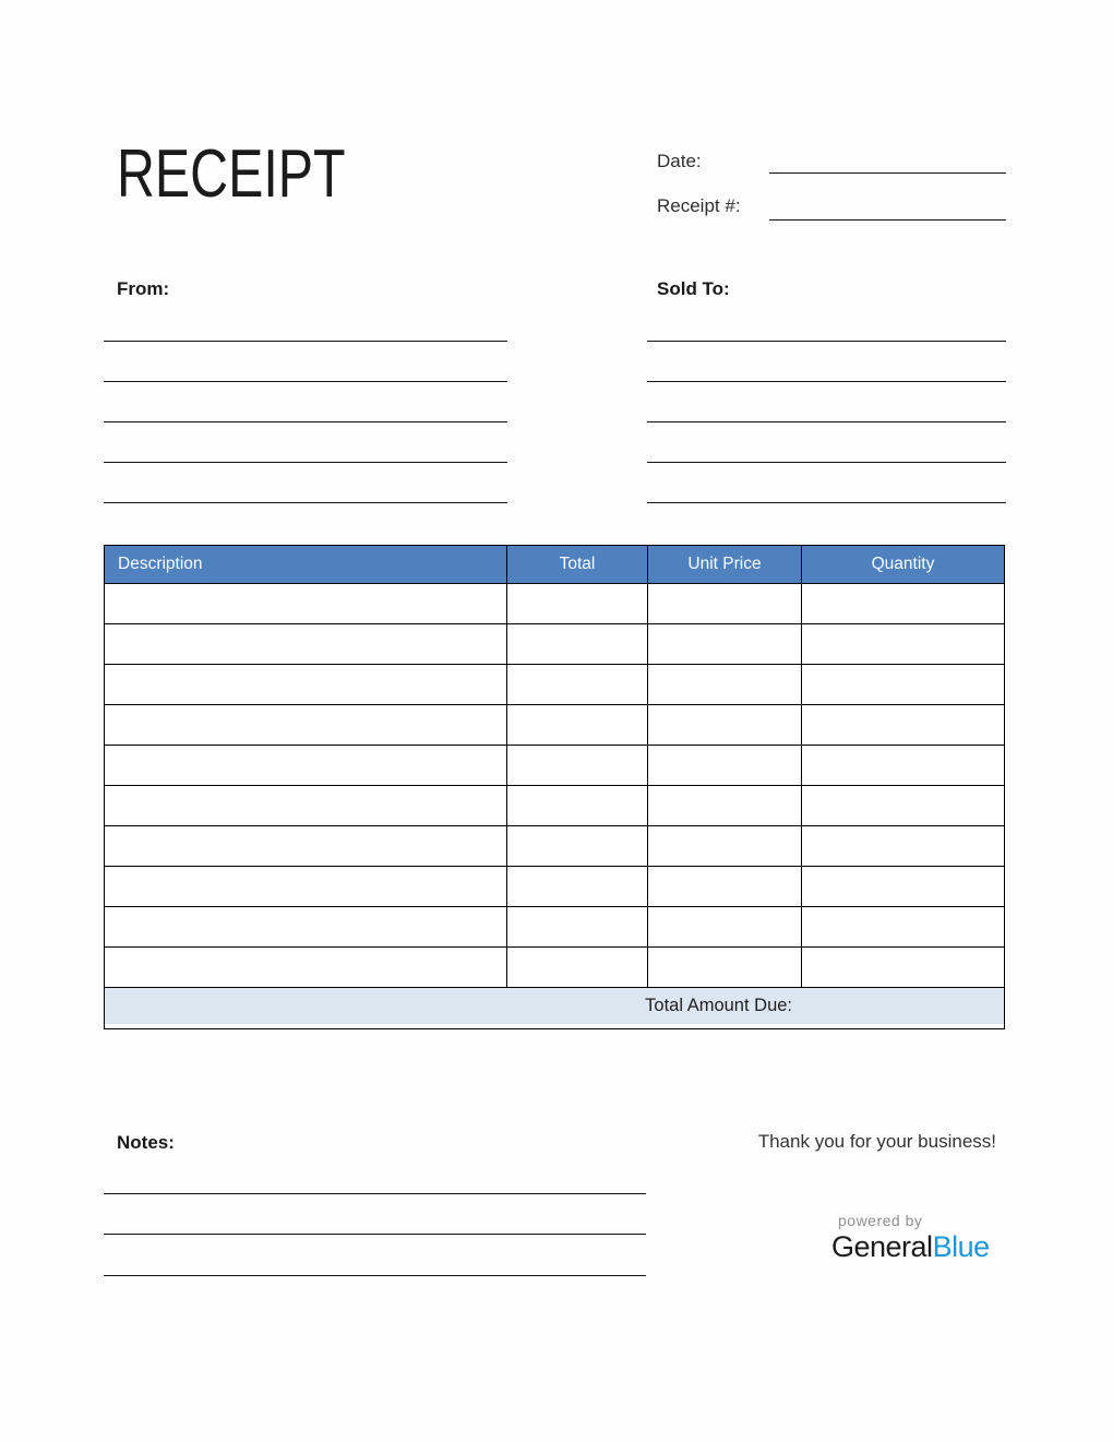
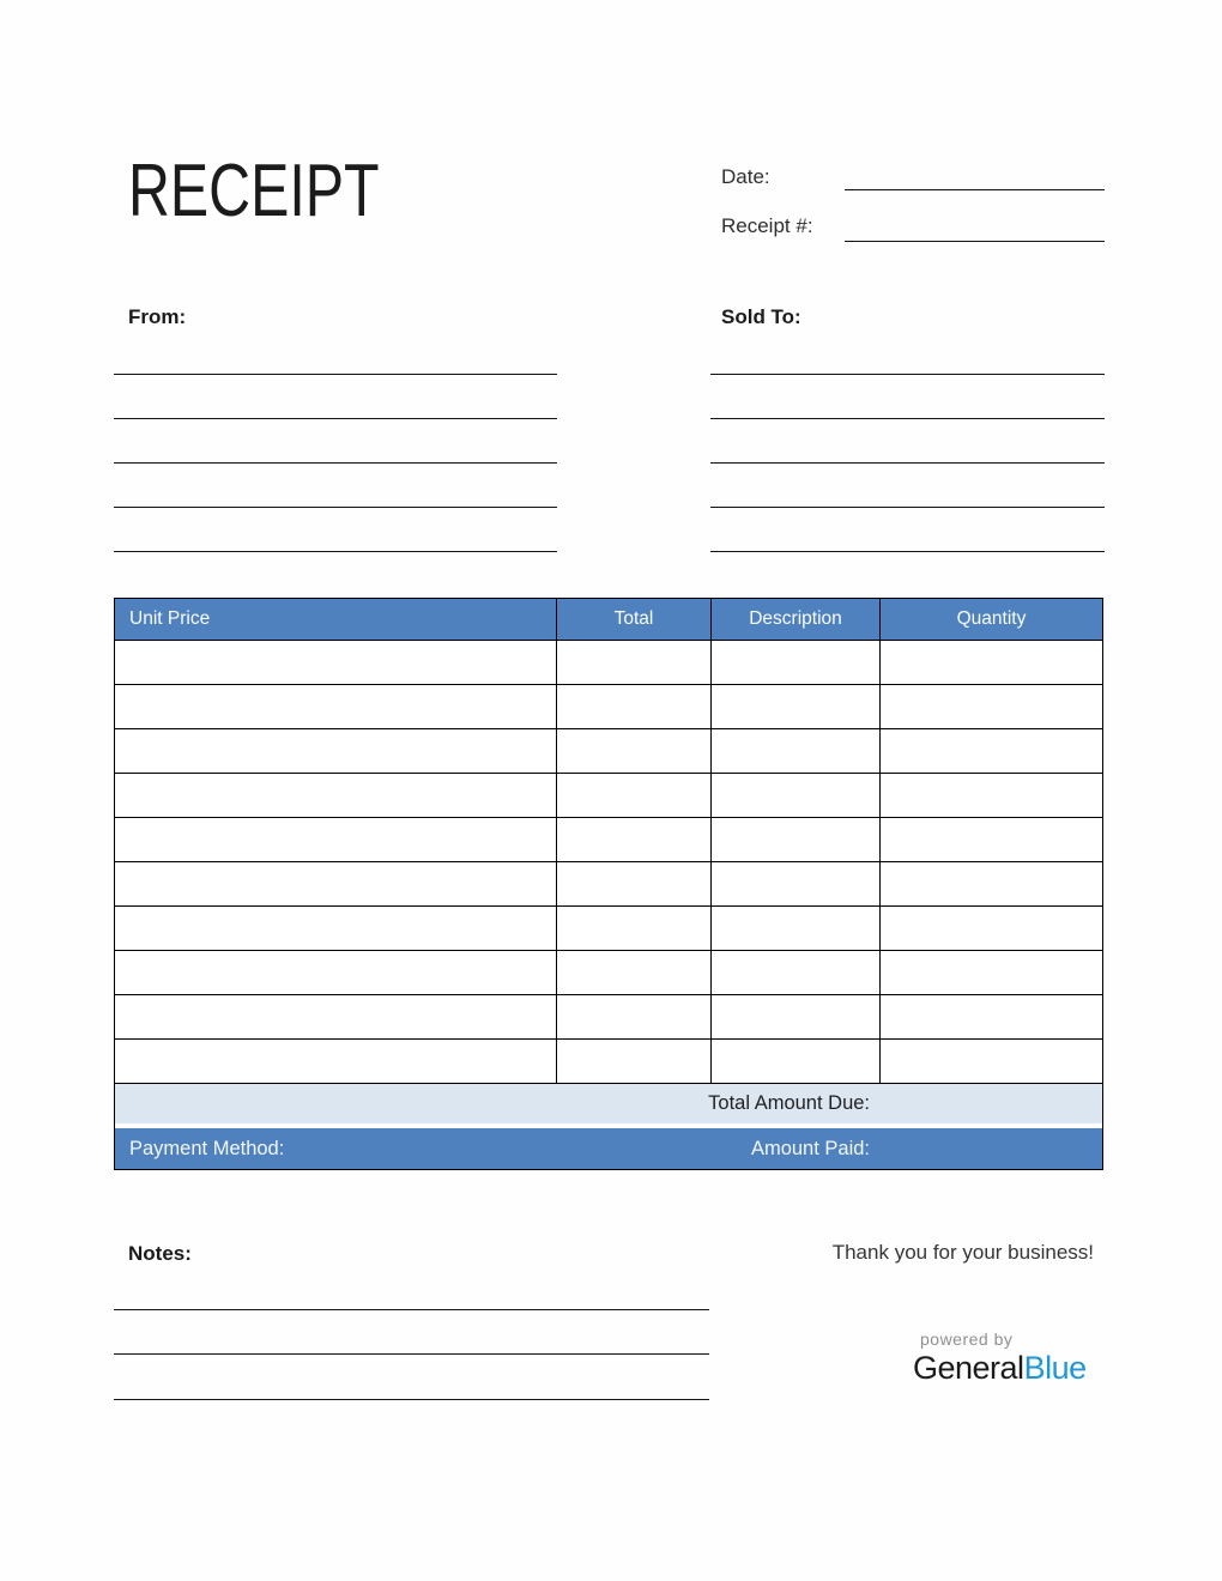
  RECEIPT
  Date:
  Receipt #:
  From:
  Sold To:
- Description
+ Unit Price
  Total
- Unit Price
+ Description
  Quantity
  Total Amount Due:
+ Payment Method:
+ Amount Paid:
  Notes:
  Thank you for your business!
  powered by
  GeneralBlue
